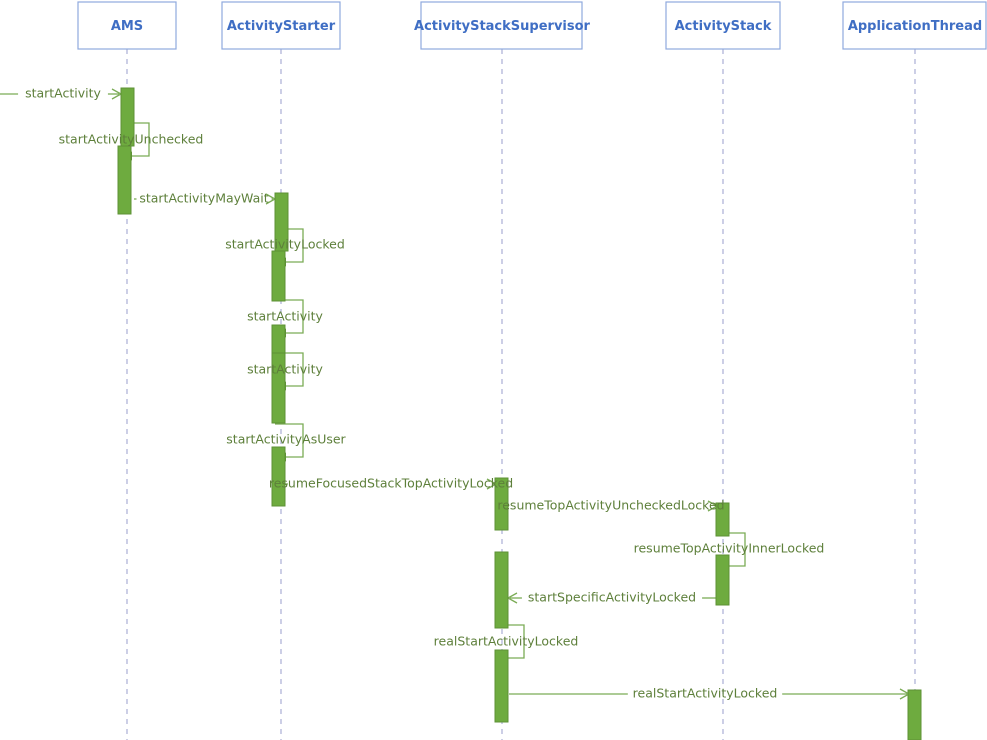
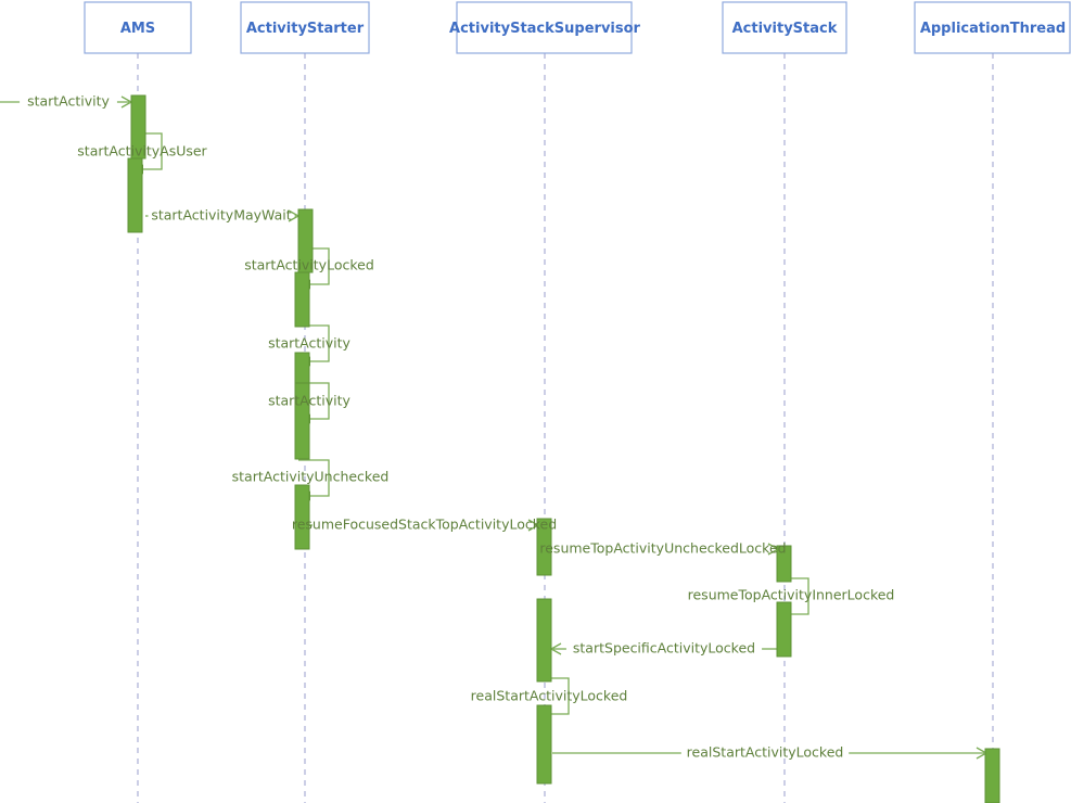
  AMS
  ActivityStarter
  ActivityStackSupervisor
  ActivityStack
  ApplicationThread
  startActivity
- startActivityUnchecked
+ startActivityAsUser
  startActivityMayWait
  startActivityLocked
  startActivity
  startActivity
- startActivityAsUser
+ startActivityUnchecked
  resumeFocusedStackTopActivityLocked
  resumeTopActivityUncheckedLocked
  resumeTopActivityInnerLocked
  startSpecificActivityLocked
  realStartActivityLocked
  realStartActivityLocked
